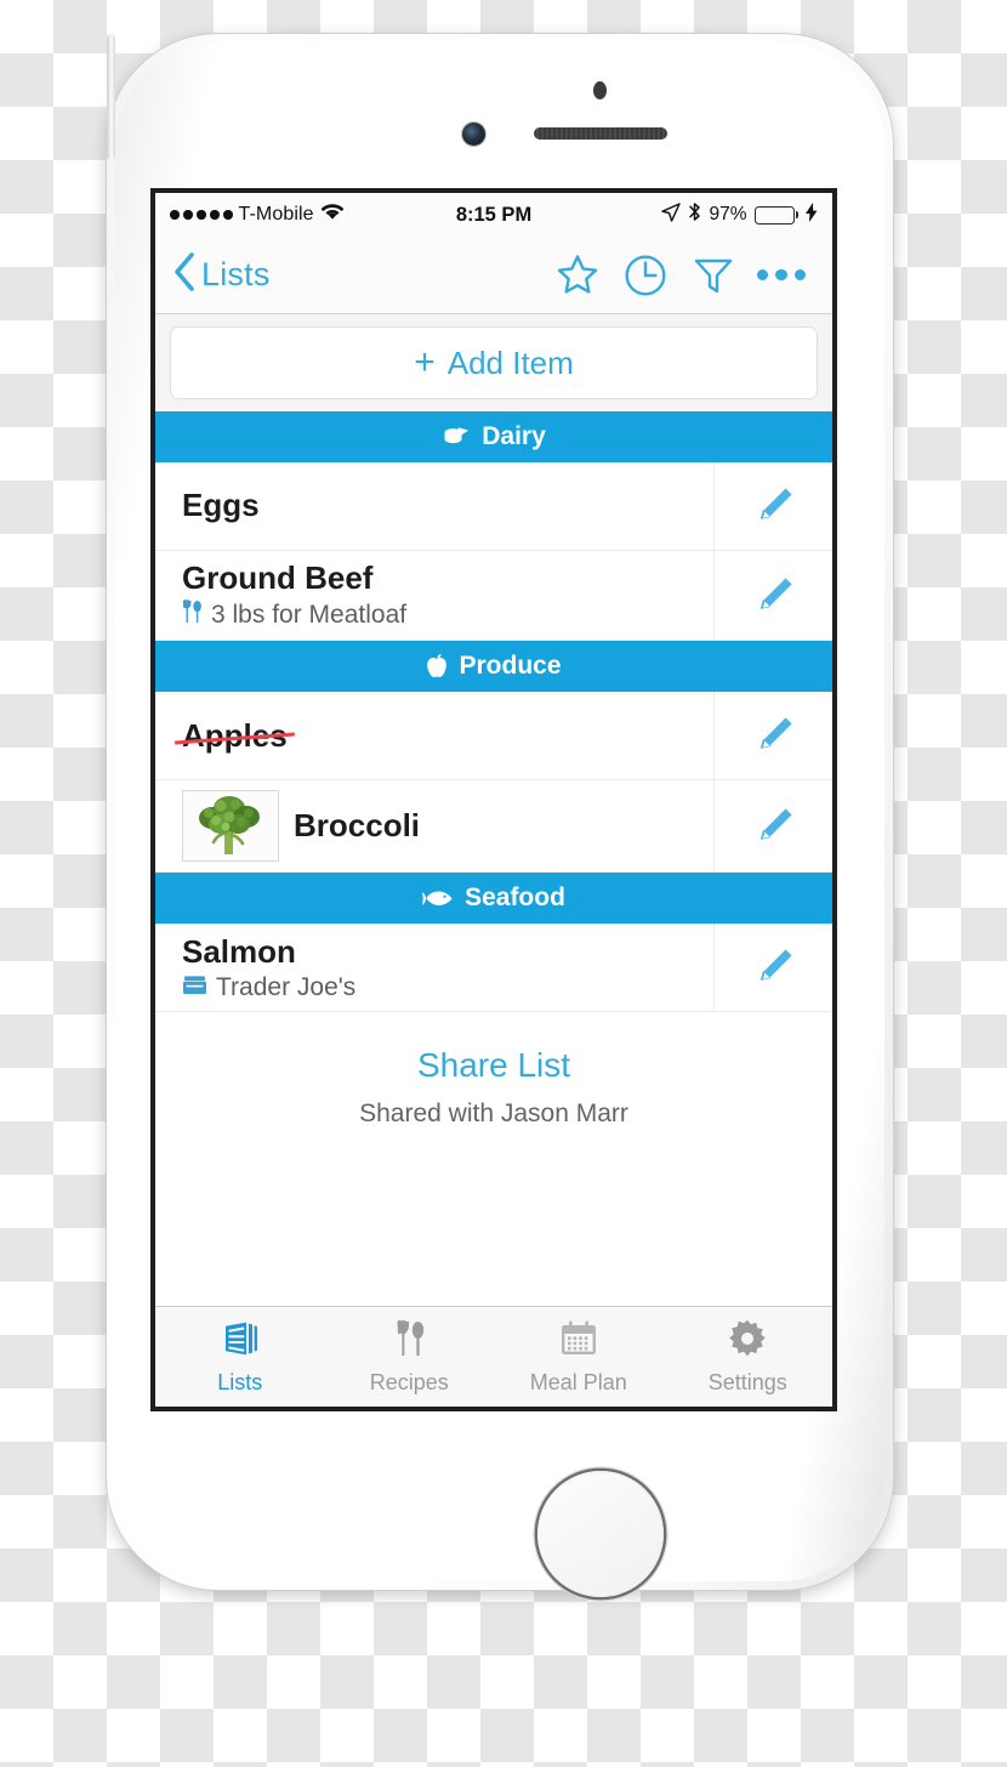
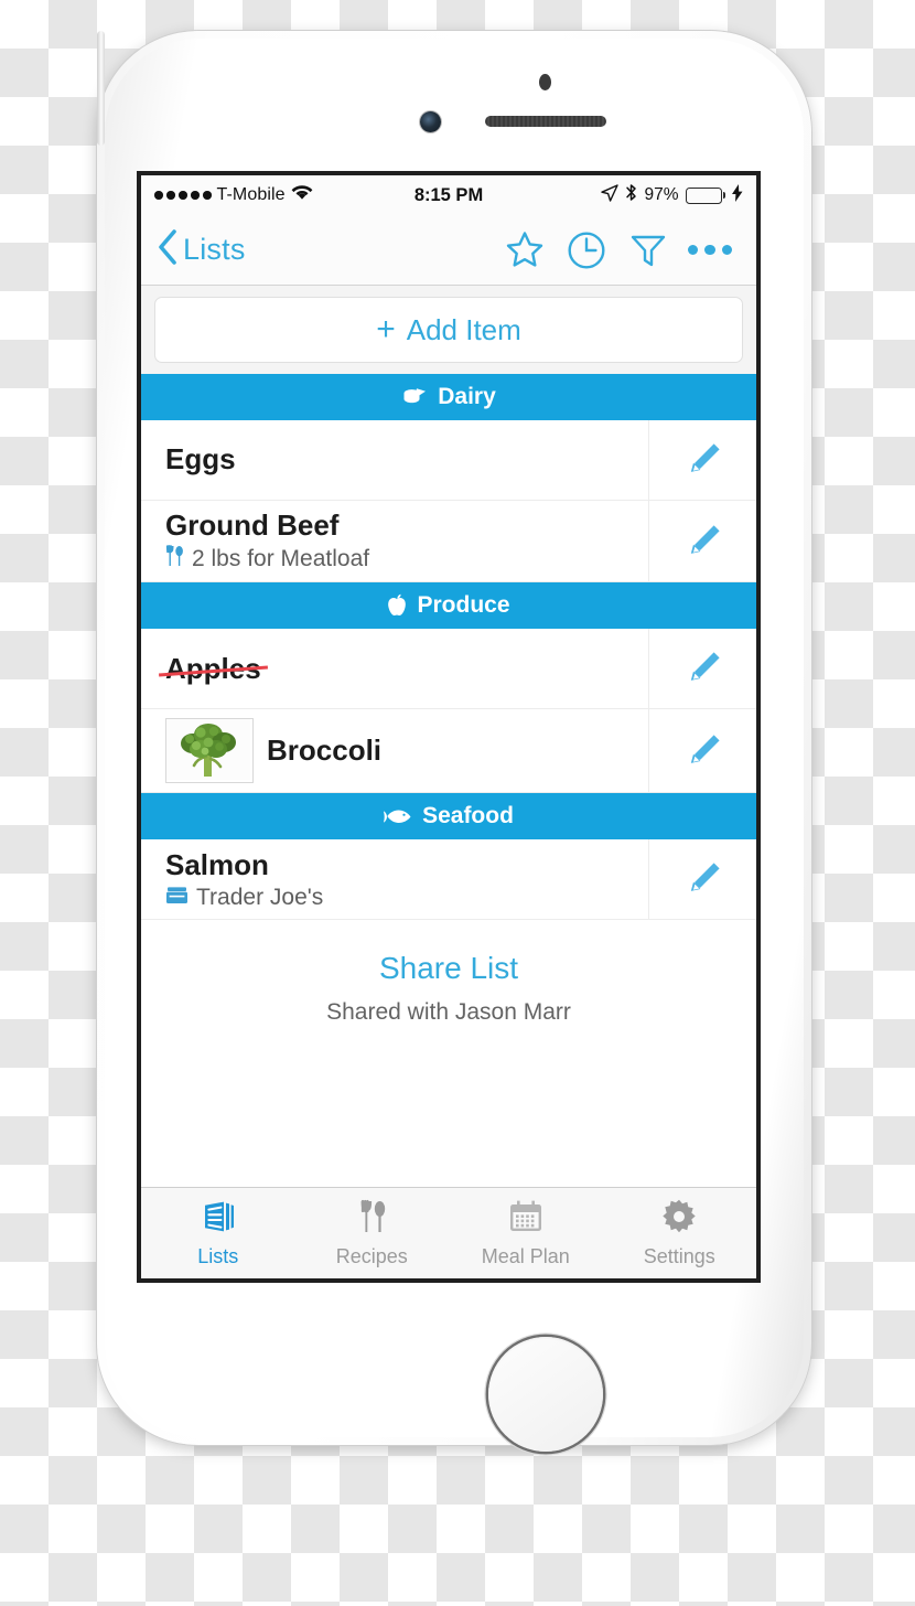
  T-Mobile
  8:15 PM
  97%
  Lists
  +
  Add Item
  Dairy
  Eggs
  Ground Beef
- 3 lbs for Meatloaf
+ 2 lbs for Meatloaf
  Produce
  Apples
  Broccoli
  Seafood
  Salmon
  Trader Joe's
  Share List
  Shared with Jason Marr
  Lists
  Recipes
  Meal Plan
  Settings
